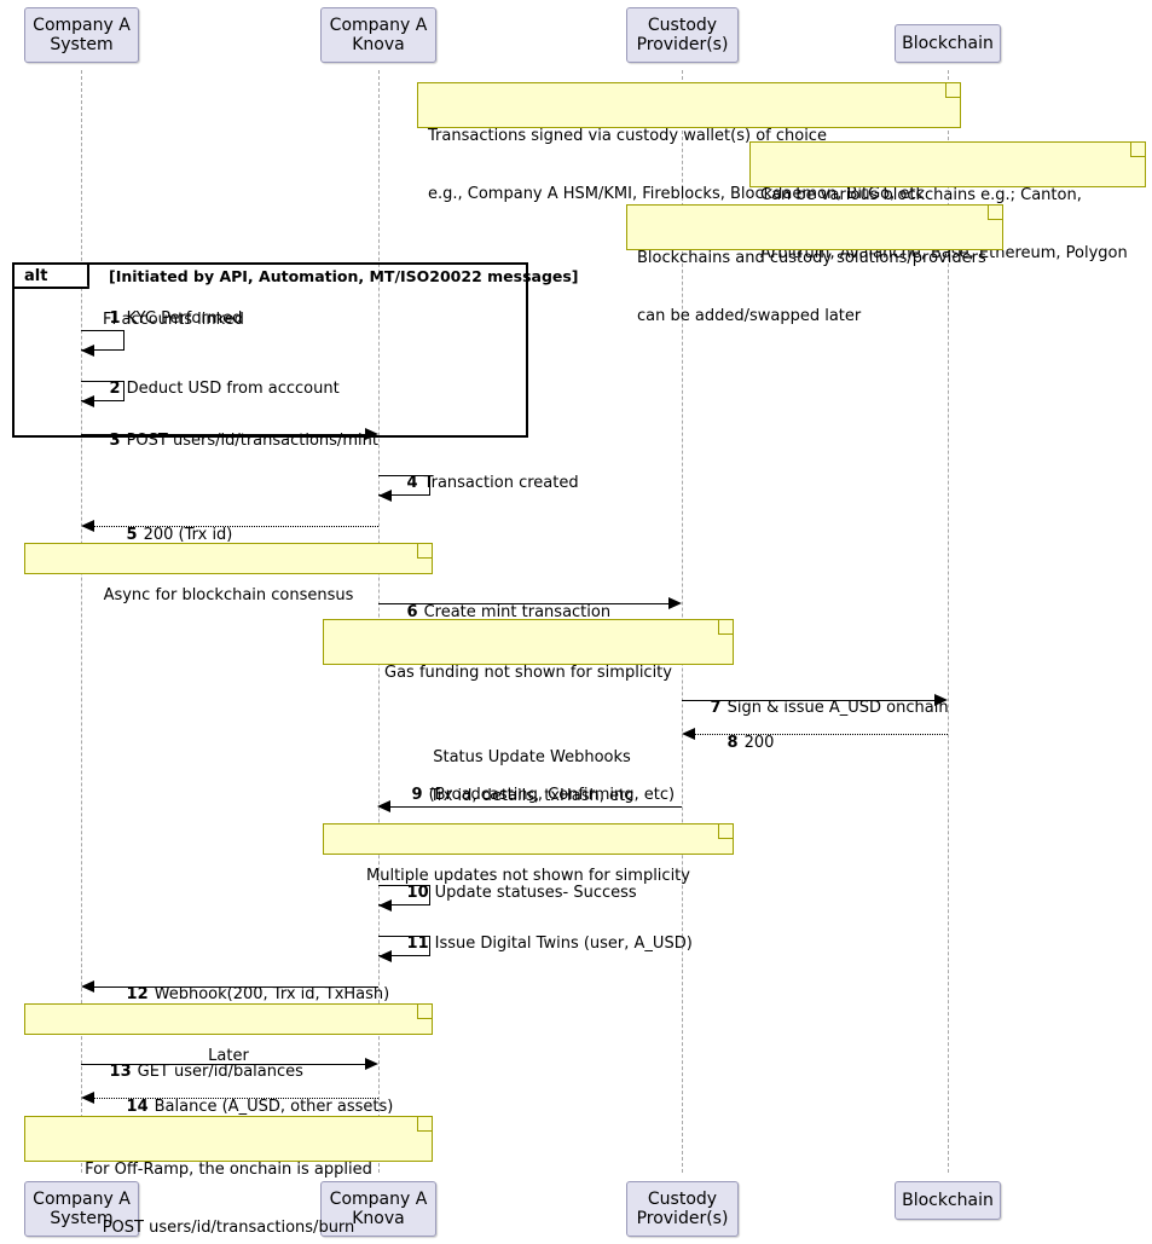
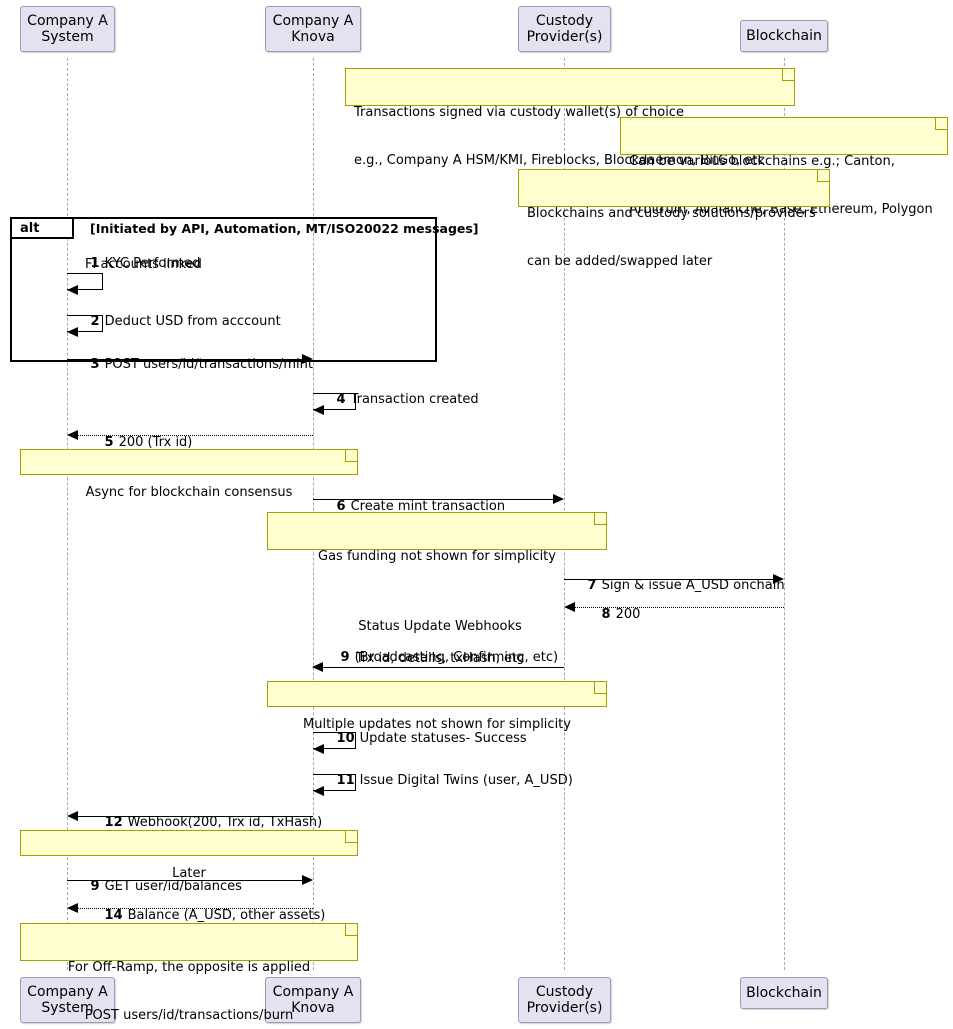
  Company A
  System
  Company A
  Knova
  Custody
  Provider(s)
  Blockchain
  Company A
  System
  Company A
  Knova
  Custody
  Provider(s)
  Blockchain
  Transactions signed via custody wallet(s) of choice
  e.g., Company A HSM/KMI, Fireblocks, Blockdaemon, BitGo, etc
  Can be various blockchains e.g.; Canton,
  Arbitrum, Avalanche, Base, Ethereum, Polygon
  Blockchains and custody solutions/providers
  can be added/swapped later
  alt
  [Initiated by API, Automation, MT/ISO20022 messages]
  1 KYC Performed
  FI accounts linked
  2 Deduct USD from acccount
  3 POST users/id/transactions/mint
  4 Transaction created
  5 200 (Trx id)
  Async for blockchain consensus
  6 Create mint transaction
  Gas funding not shown for simplicity
  7 Sign & issue A_USD onchain
  8 200
  Status Update Webhooks
  9 (Broadcasting, Confirming, etc)
  Trx id, details, txHash, etc
  Multiple updates not shown for simplicity
  10 Update statuses- Success
  11 Issue Digital Twins (user, A_USD)
  12 Webhook(200, Trx id, TxHash)
  Later
- 13 GET user/id/balances
+ 9 GET user/id/balances
  14 Balance (A_USD, other assets)
- For Off-Ramp, the onchain is applied
+ For Off-Ramp, the opposite is applied
  POST users/id/transactions/burn
